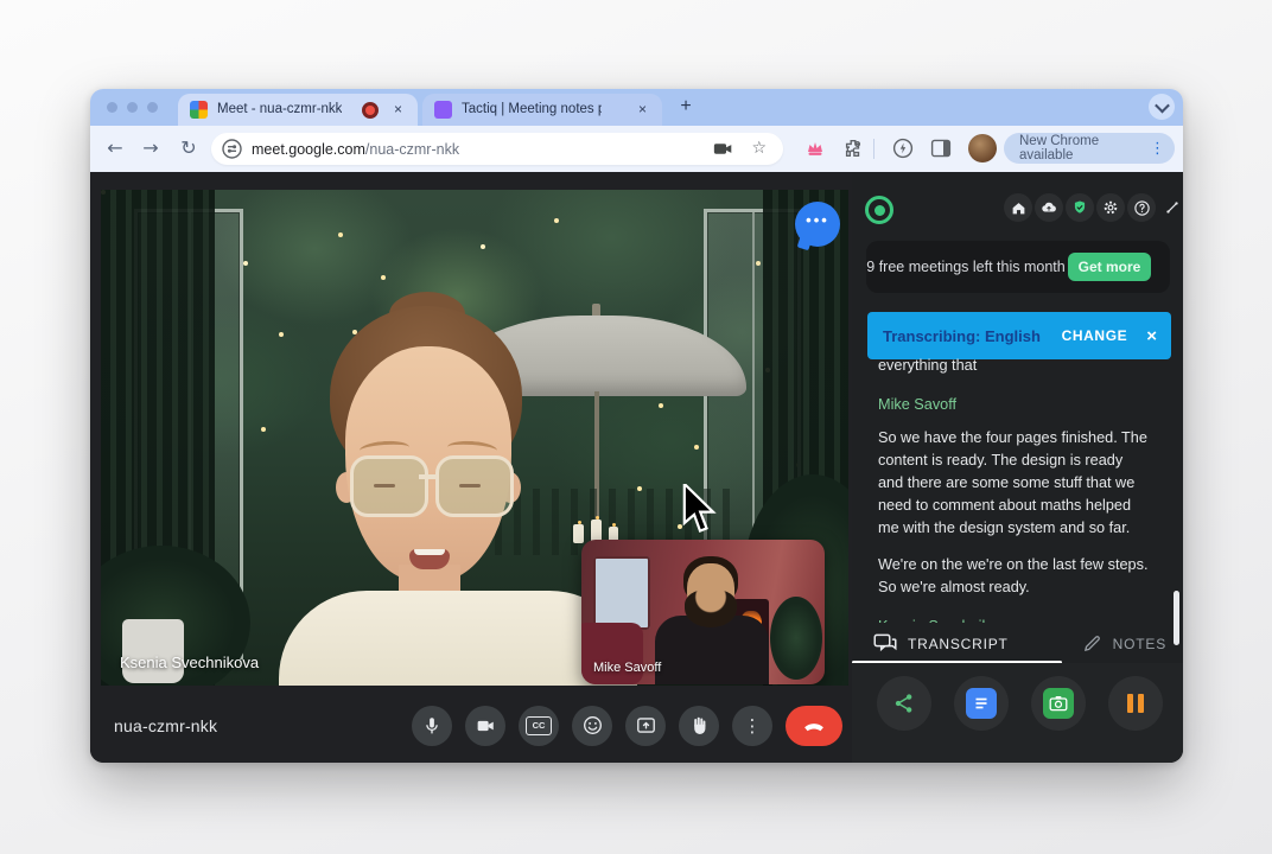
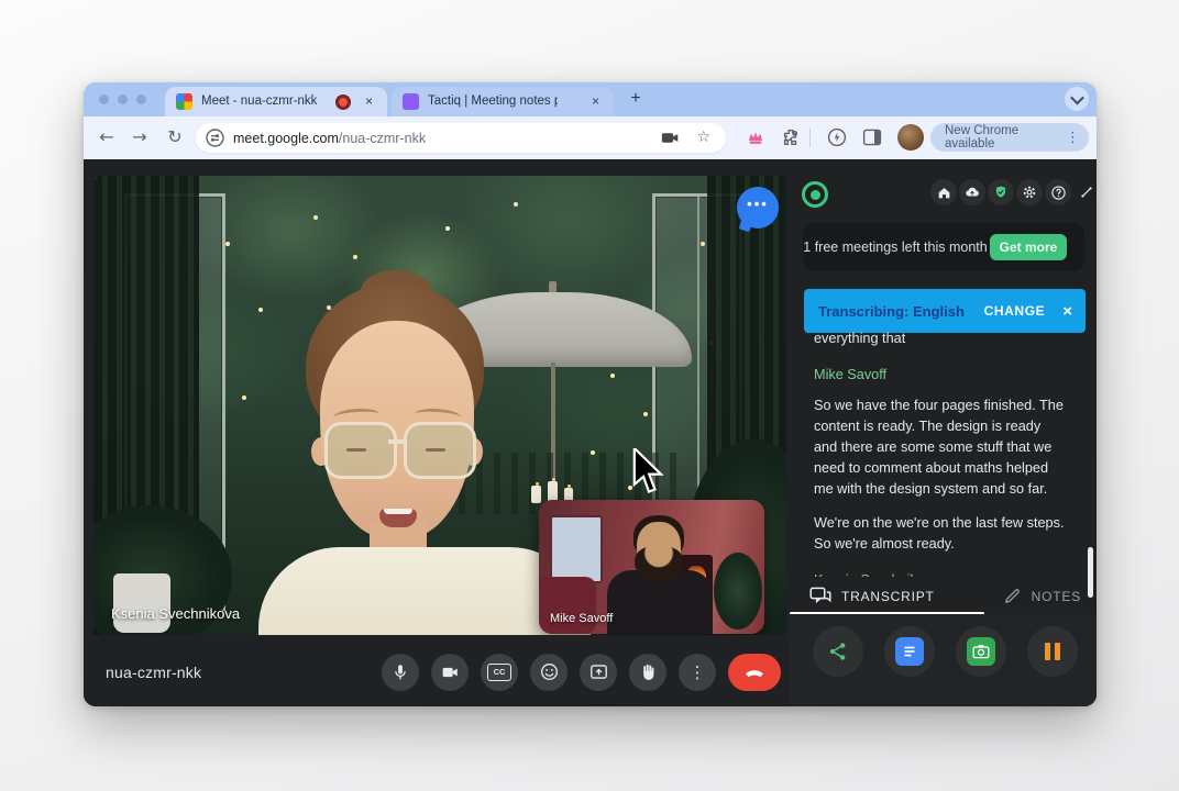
  Meet - nua-czmr-nkk
  ×
  Tactiq | Meeting notes
  ×
  +
  ←
  →
  ↻
  meet.google.com/nua-czmr-nkk
  ☆
  New Chrome available
  ⋮
  Ksenia Svechnikova
  •••
  Mike Savoff
  nua-czmr-nkk
  CC
  ⋮
- 9 free meetings left this month
+ 1 free meetings left this month
  Get more
  Transcribing: English
  CHANGE
  ×
  everything that
  Mike Savoff
  So we have the four pages finished. The content is ready. The design is ready and there are some some stuff that we need to comment about maths helped me with the design system and so far.
  We're on the we're on the last few steps. So we're almost ready.
  TRANSCRIPT
  NOTES
